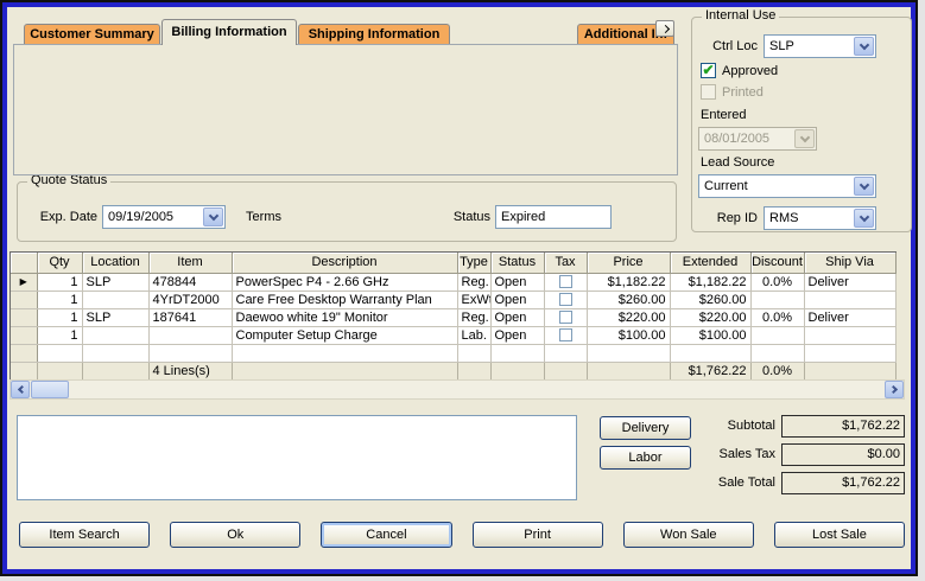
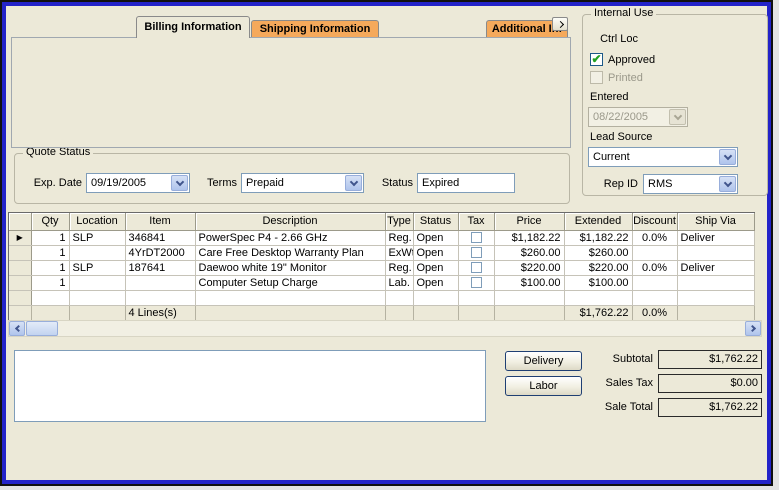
- Customer Summary
  Billing Information
  Shipping Information
  Additional I
  Internal Use
  Ctrl Loc
- SLP
  ✔
  Approved
  Printed
  Entered
- 08/01/2005
+ 08/22/2005
  Lead Source
  Current
  Rep ID
  RMS
  Quote Status
  Exp. Date
  09/19/2005
  Terms
+ Prepaid
  Status
  Expired
  	Qty	Location	Item	Description	Type	Status	Tax	Price	Extended	Discount	Ship Via
- ▶	1	SLP	478844	PowerSpec P4 - 2.66 GHz	Reg.	Open		$1,182.22	$1,182.22	0.0%	Deliver
+ ▶	1	SLP	346841	PowerSpec P4 - 2.66 GHz	Reg.	Open		$1,182.22	$1,182.22	0.0%	Deliver
  	1		4YrDT2000	Care Free Desktop Warranty Plan	ExW	Open		$260.00	$260.00
  	1	SLP	187641	Daewoo white 19" Monitor	Reg.	Open		$220.00	$220.00	0.0%	Deliver
  	1			Computer Setup Charge	Lab.	Open		$100.00	$100.00
  			4 Lines(s)						$1,762.22	0.0%
  Delivery
  Labor
  Subtotal
  $1,762.22
  Sales Tax
  $0.00
  Sale Total
  $1,762.22
- Item Search
- Ok
- Cancel
- Print
- Won Sale
- Lost Sale
